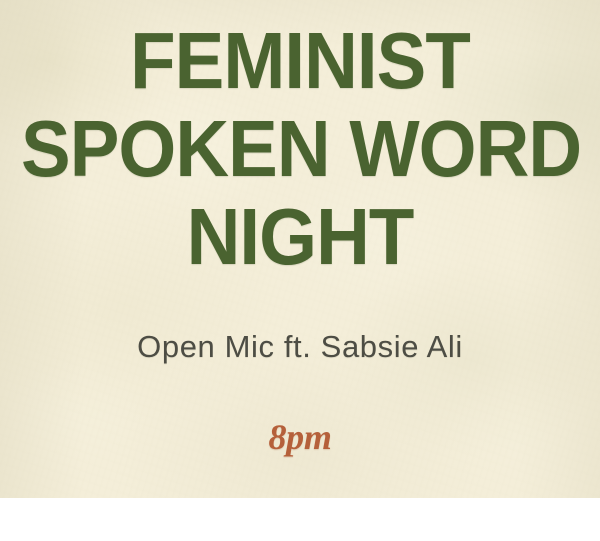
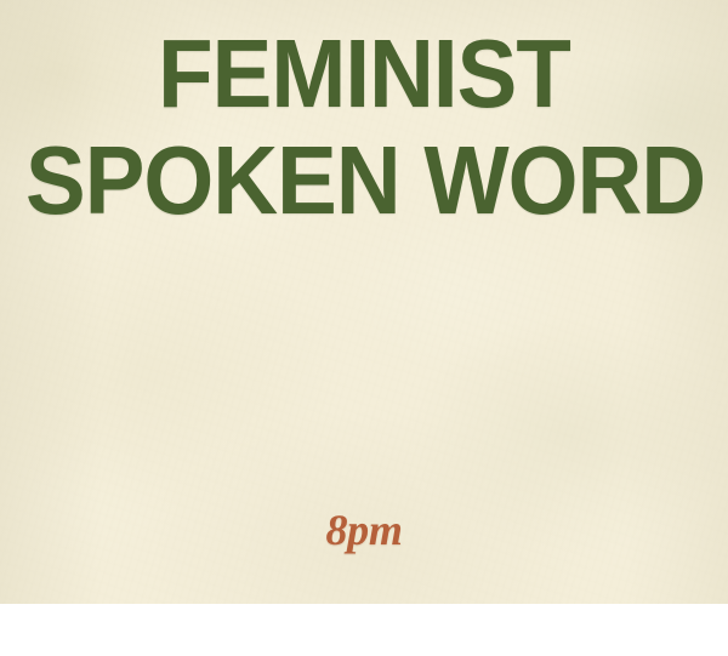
  FEMINIST
  SPOKEN WORD
- NIGHT
- Open Mic ft. Sabsie Ali
  8pm
